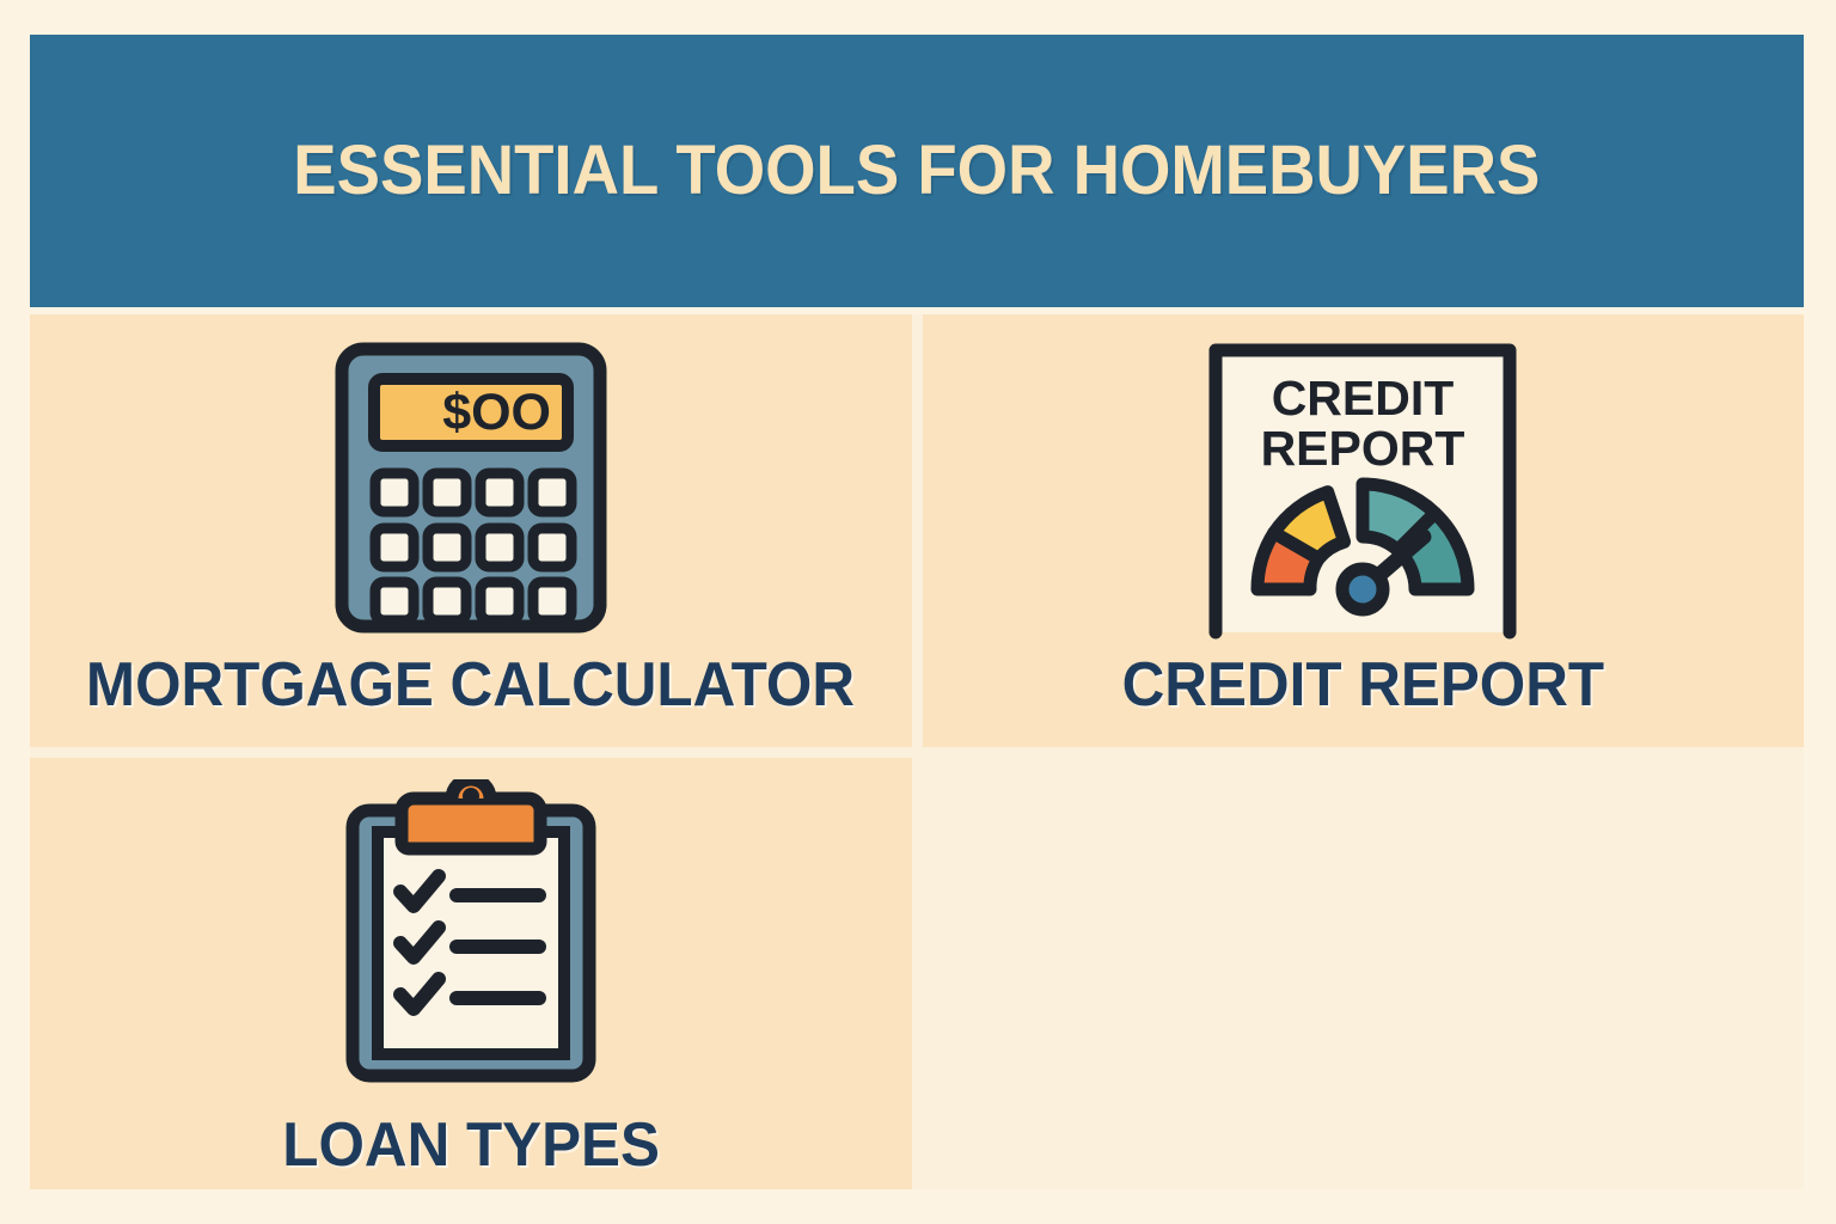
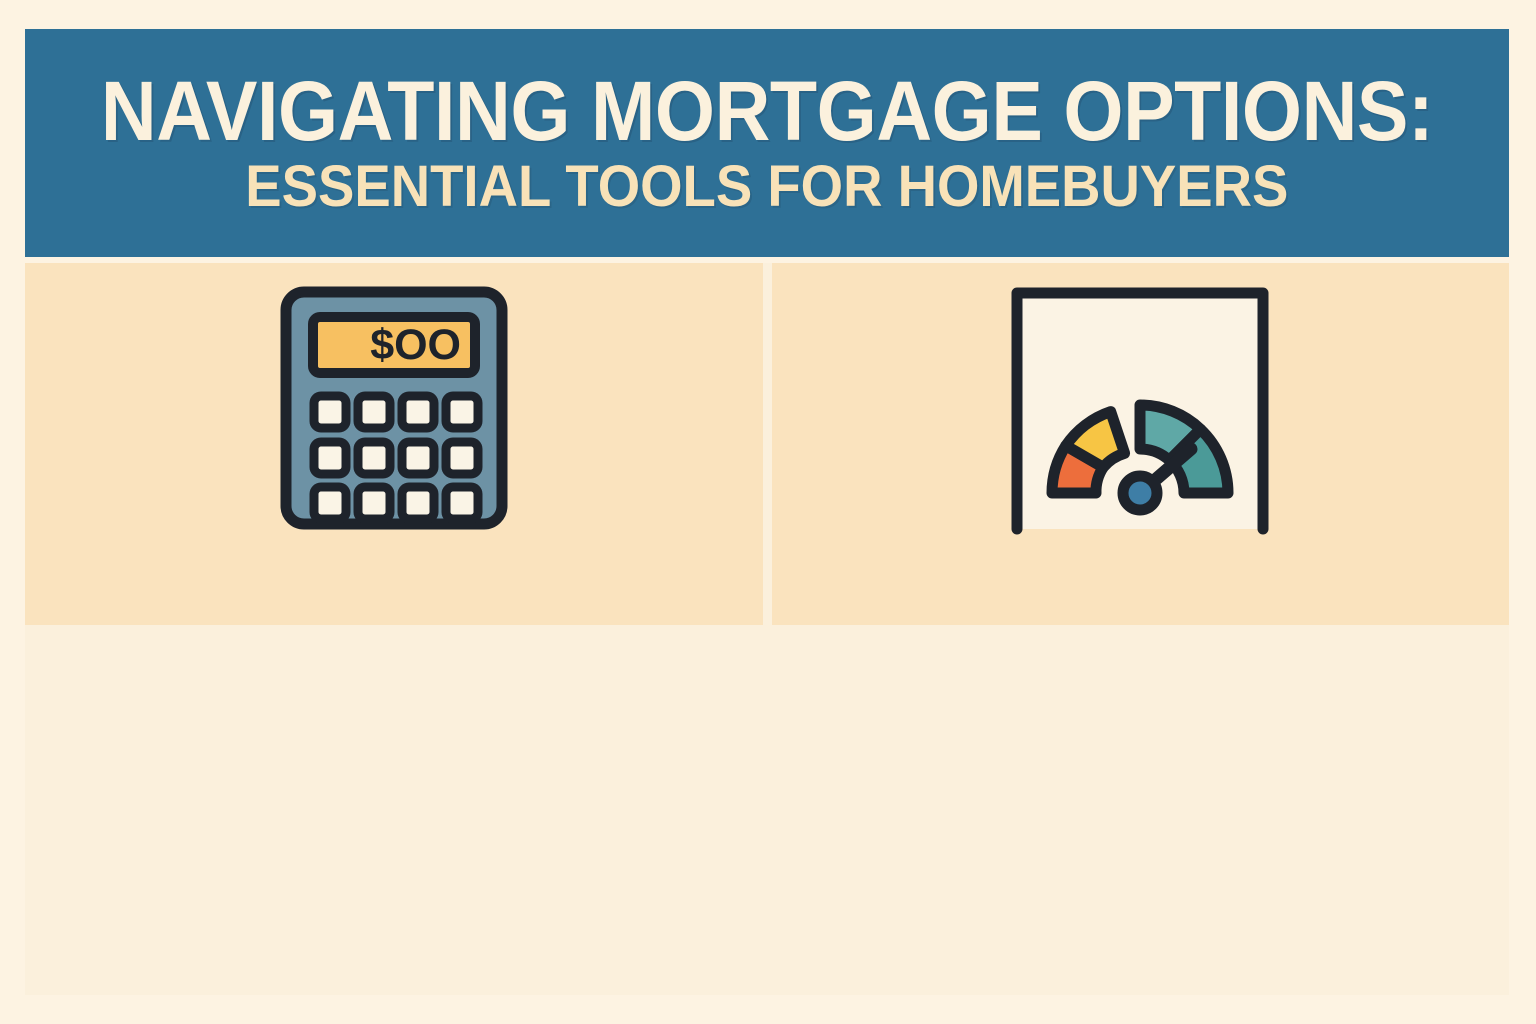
+ NAVIGATING MORTGAGE OPTIONS:
  ESSENTIAL TOOLS FOR HOMEBUYERS
  $OO
- MORTGAGE CALCULATOR
- CREDIT
- REPORT
- CREDIT REPORT
- LOAN TYPES
